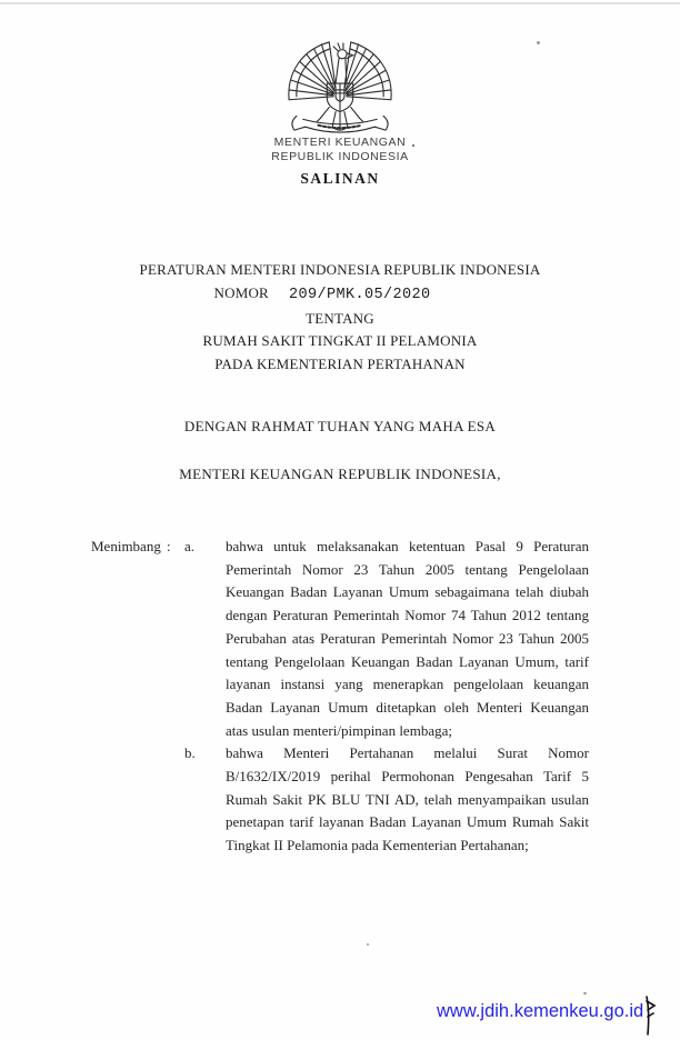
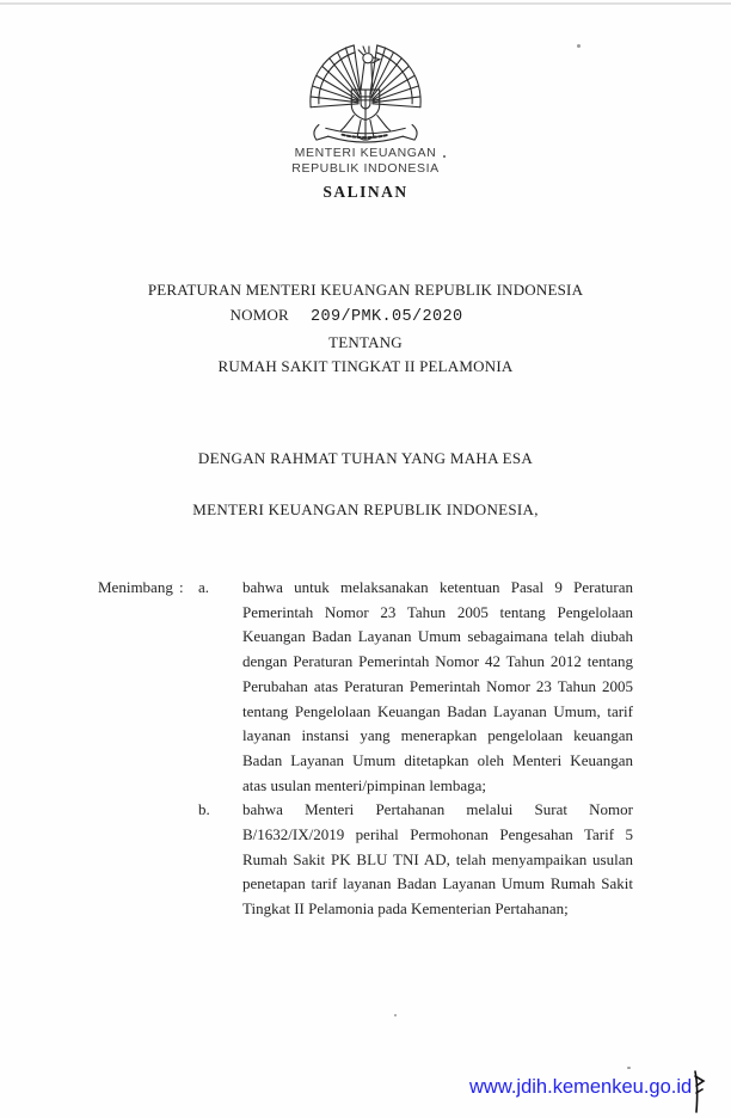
  MENTERI KEUANGAN
  REPUBLIK INDONESIA
  SALINAN
- PERATURAN MENTERI INDONESIA REPUBLIK INDONESIA
+ PERATURAN MENTERI KEUANGAN REPUBLIK INDONESIA
  NOMOR 209/PMK.05/2020
  TENTANG
  RUMAH SAKIT TINGKAT II PELAMONIA
- PADA KEMENTERIAN PERTAHANAN
  DENGAN RAHMAT TUHAN YANG MAHA ESA
  MENTERI KEUANGAN REPUBLIK INDONESIA,
  Menimbang
  :
  a.
- bahwa untuk melaksanakan ketentuan Pasal 9 Peraturan Pemerintah Nomor 23 Tahun 2005 tentang Pengelolaan Keuangan Badan Layanan Umum sebagaimana telah diubah dengan Peraturan Pemerintah Nomor 74 Tahun 2012 tentang Perubahan atas Peraturan Pemerintah Nomor 23 Tahun 2005 tentang Pengelolaan Keuangan Badan Layanan Umum, tarif layanan instansi yang menerapkan pengelolaan keuangan Badan Layanan Umum ditetapkan oleh Menteri Keuangan atas usulan menteri/pimpinan lembaga;
+ bahwa untuk melaksanakan ketentuan Pasal 9 Peraturan Pemerintah Nomor 23 Tahun 2005 tentang Pengelolaan Keuangan Badan Layanan Umum sebagaimana telah diubah dengan Peraturan Pemerintah Nomor 42 Tahun 2012 tentang Perubahan atas Peraturan Pemerintah Nomor 23 Tahun 2005 tentang Pengelolaan Keuangan Badan Layanan Umum, tarif layanan instansi yang menerapkan pengelolaan keuangan Badan Layanan Umum ditetapkan oleh Menteri Keuangan atas usulan menteri/pimpinan lembaga;
  b.
  bahwa Menteri Pertahanan melalui Surat Nomor B/1632/IX/2019 perihal Permohonan Pengesahan Tarif 5 Rumah Sakit PK BLU TNI AD, telah menyampaikan usulan penetapan tarif layanan Badan Layanan Umum Rumah Sakit Tingkat II Pelamonia pada Kementerian Pertahanan;
  www.jdih.kemenkeu.go.id
